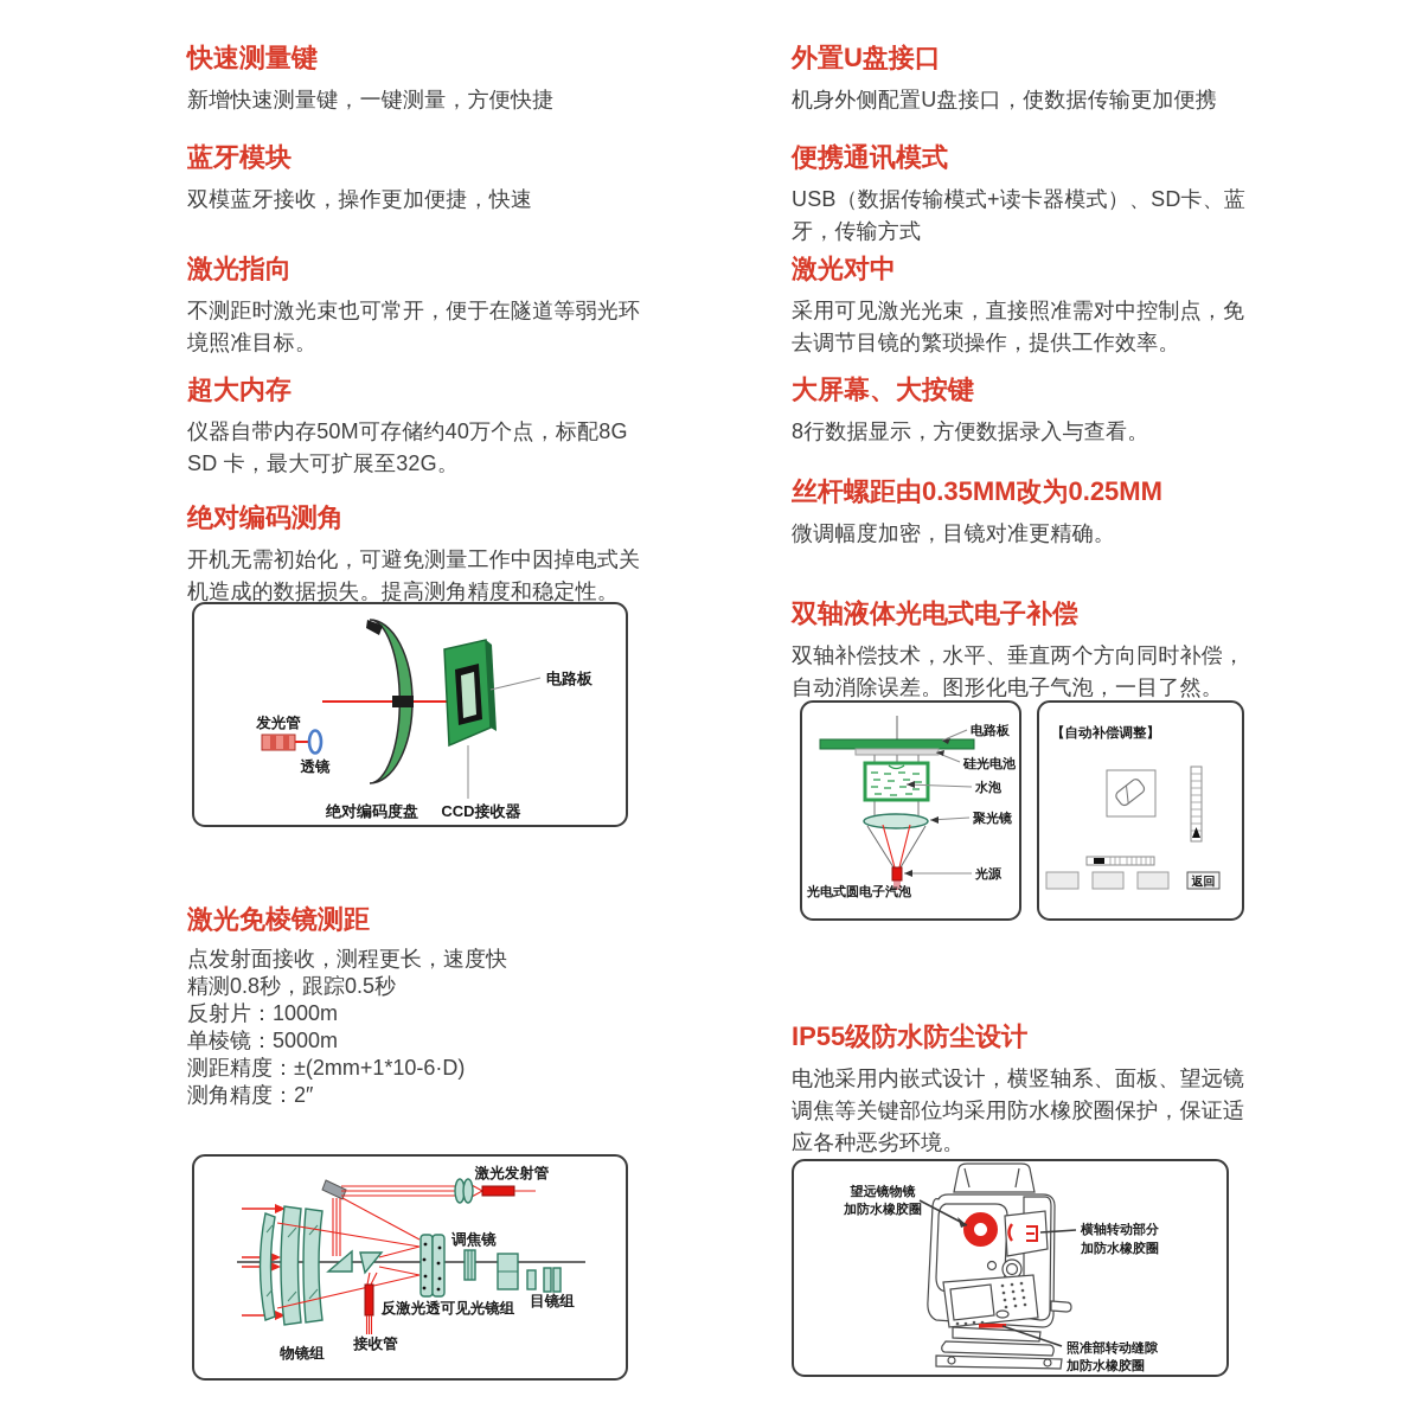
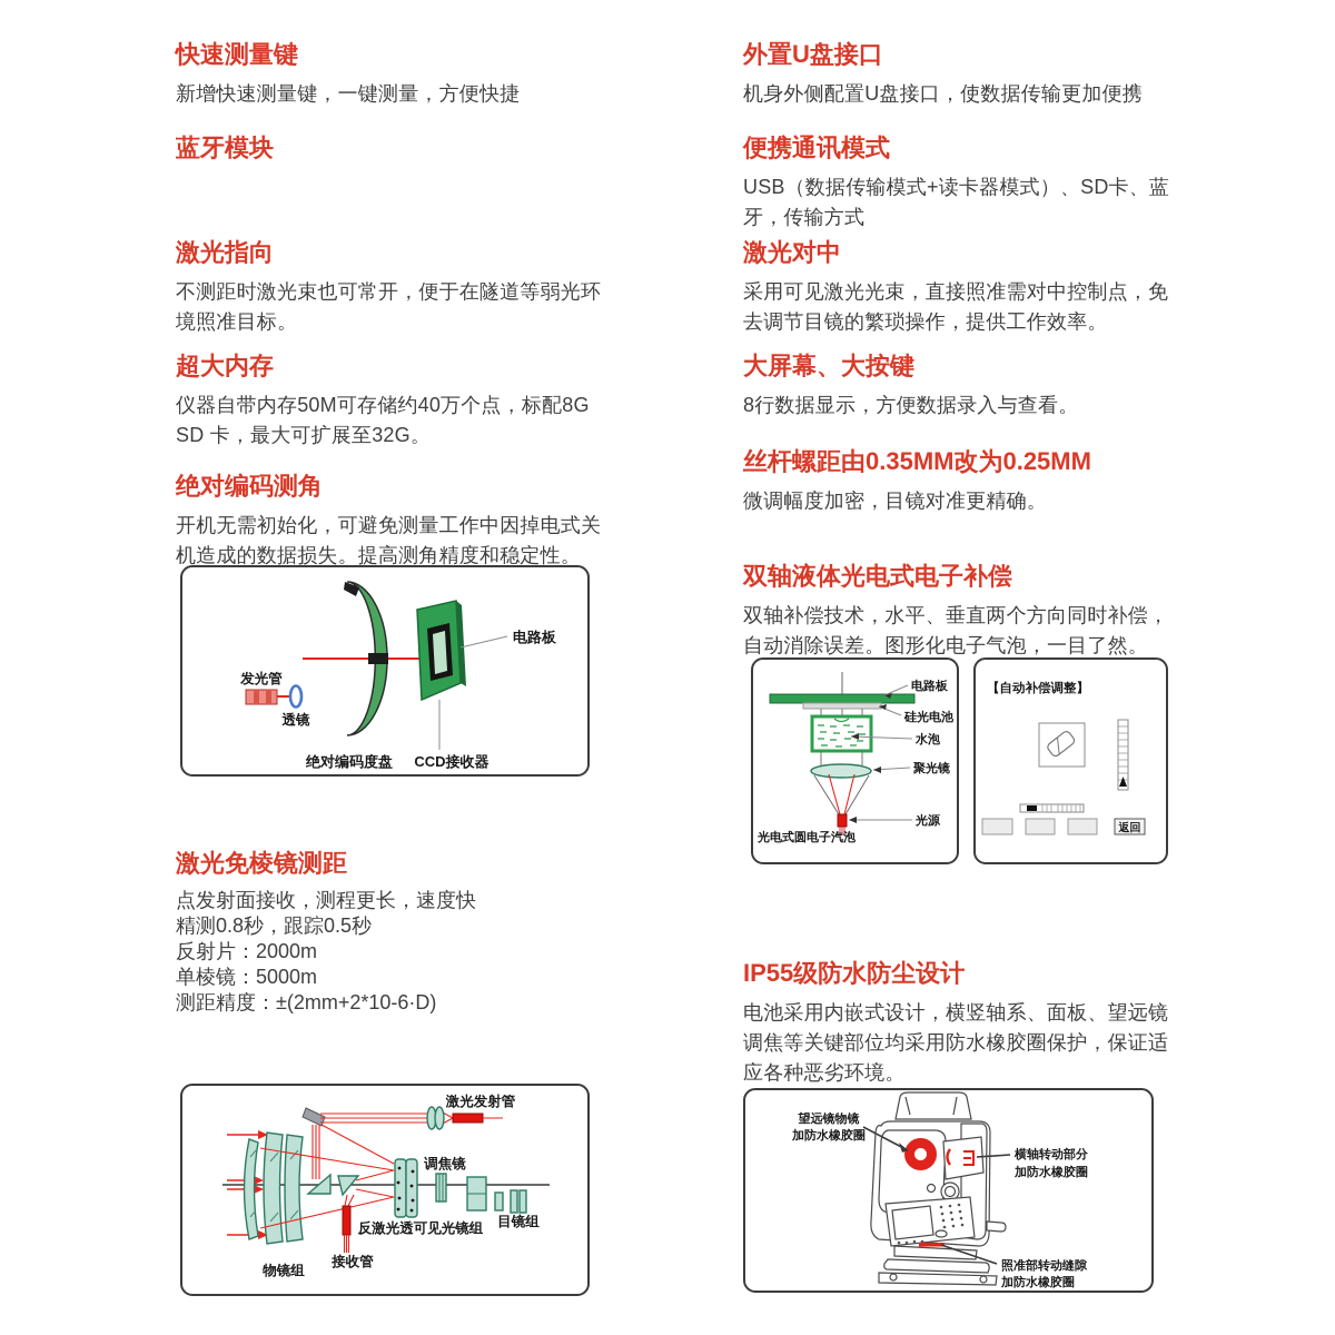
  快速测量键
  新增快速测量键，一键测量，方便快捷
  蓝牙模块
- 双模蓝牙接收，操作更加便捷，快速
  激光指向
  不测距时激光束也可常开，便于在隧道等弱光环境照准目标。
  超大内存
  仪器自带内存50M可存储约40万个点，标配8G SD 卡，最大可扩展至32G。
  绝对编码测角
  开机无需初始化，可避免测量工作中因掉电式关机造成的数据损失。提高测角精度和稳定性。
  电路板
  发光管
  透镜
  绝对编码度盘
  CCD接收器
  激光免棱镜测距
  点发射面接收，测程更长，速度快
  精测0.8秒，跟踪0.5秒
- 反射片：1000m
+ 反射片：2000m
  单棱镜：5000m
- 测距精度：±(2mm+1*10-6·D)
+ 测距精度：±(2mm+2*10-6·D)
- 测角精度：2″
  激光发射管
  调焦镜
  反激光透可见光镜组
  目镜组
  物镜组
  接收管
  外置U盘接口
  机身外侧配置U盘接口，使数据传输更加便携
  便携通讯模式
  USB（数据传输模式+读卡器模式）、SD卡、蓝牙，传输方式
  激光对中
  采用可见激光光束，直接照准需对中控制点，免去调节目镜的繁琐操作，提供工作效率。
  大屏幕、大按键
  8行数据显示，方便数据录入与查看。
  丝杆螺距由0.35MM改为0.25MM
  微调幅度加密，目镜对准更精确。
  双轴液体光电式电子补偿
  双轴补偿技术，水平、垂直两个方向同时补偿，自动消除误差。图形化电子气泡，一目了然。
  电路板
  硅光电池
  水泡
  聚光镜
  光源
  光电式圆电子汽泡
  【自动补偿调整】
  返回
  IP55级防水防尘设计
  电池采用内嵌式设计，横竖轴系、面板、望远镜调焦等关键部位均采用防水橡胶圈保护，保证适应各种恶劣环境。
  望远镜物镜
  加防水橡胶圈
  横轴转动部分
  加防水橡胶圈
  照准部转动缝隙
  加防水橡胶圈
